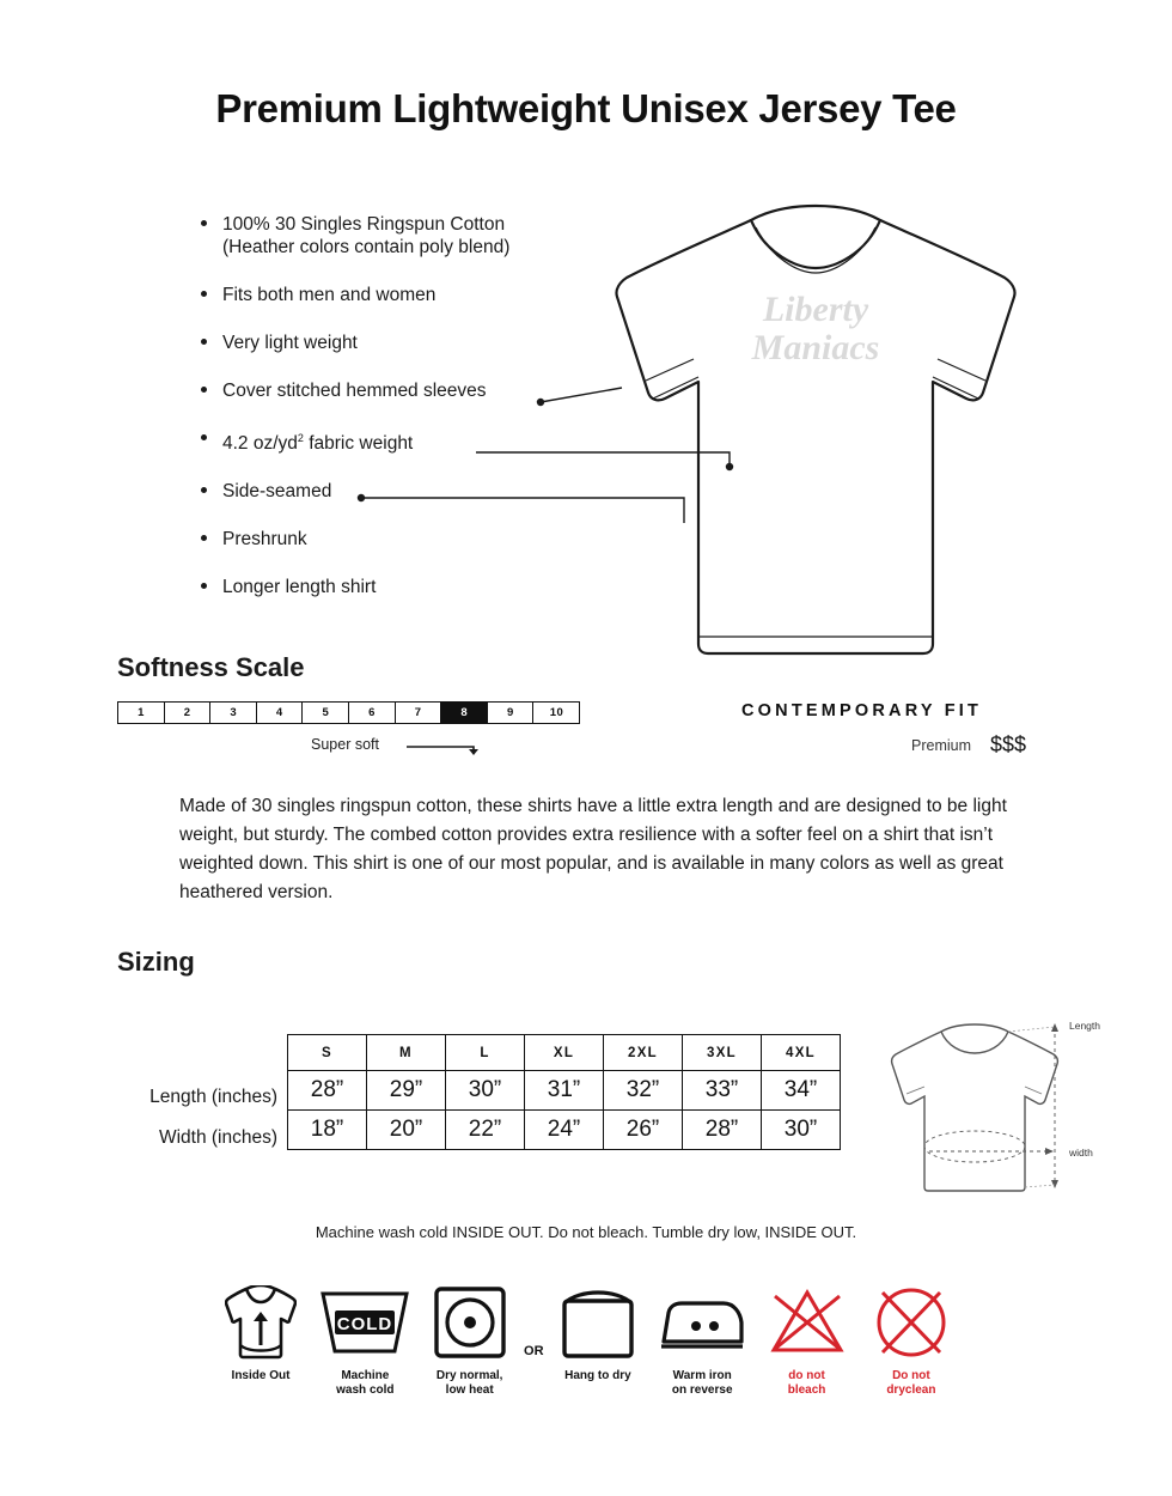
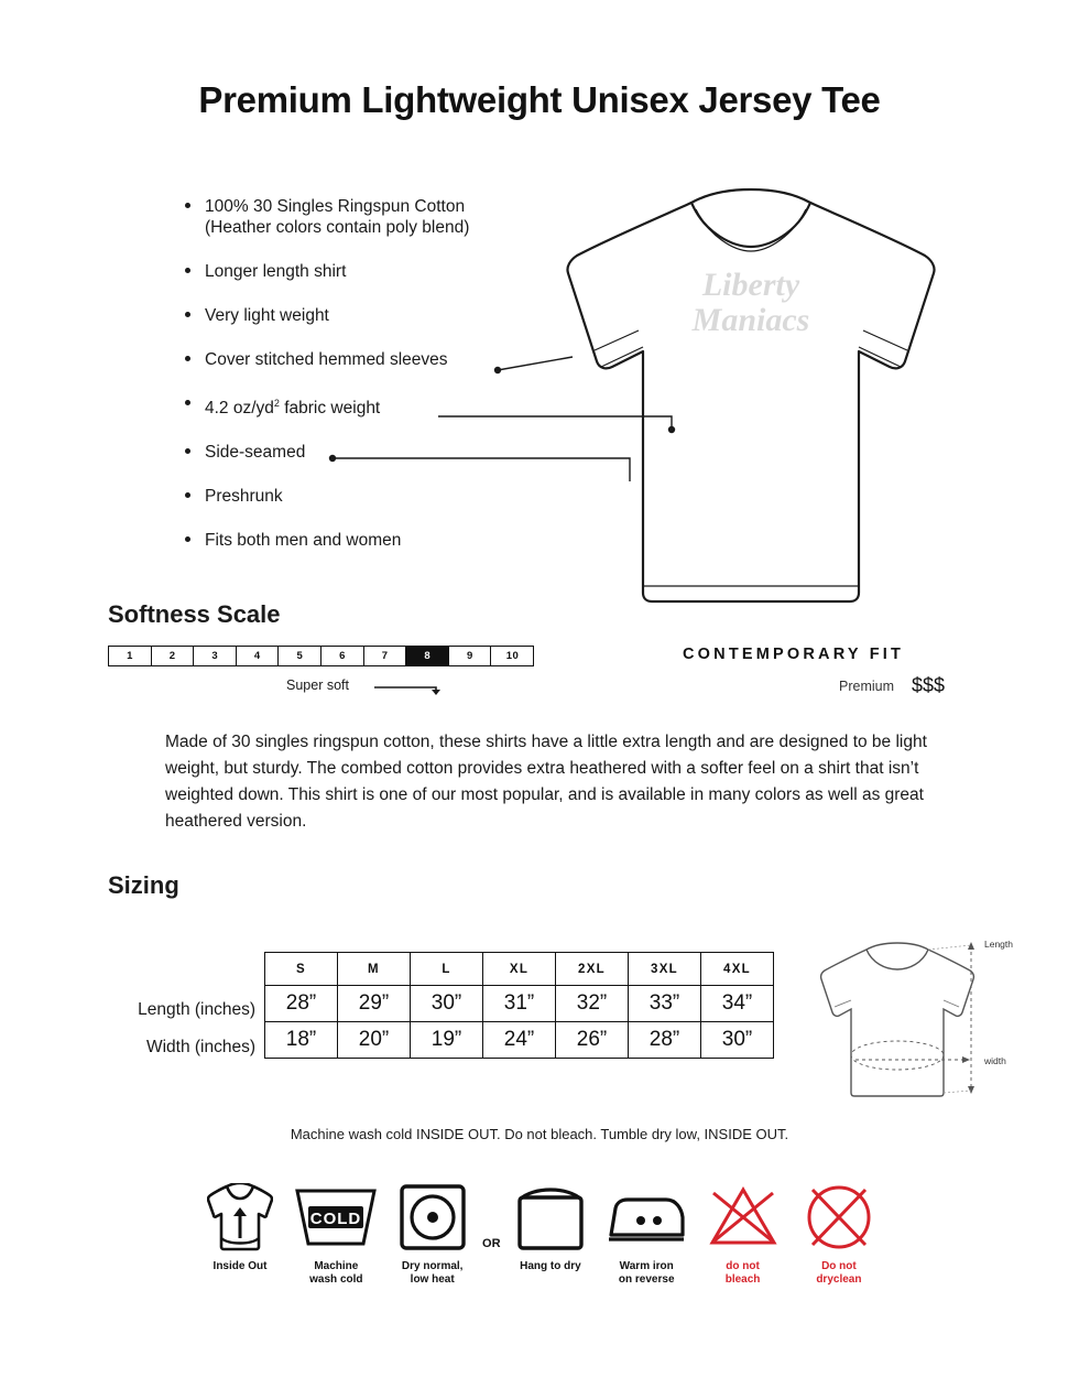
  Premium Lightweight Unisex Jersey Tee
  100% 30 Singles Ringspun Cotton
  (Heather colors contain poly blend)
- Fits both men and women
+ Longer length shirt
  Very light weight
  Cover stitched hemmed sleeves
  4.2 oz/yd2 fabric weight
  Side-seamed
  Preshrunk
- Longer length shirt
+ Fits both men and women
  Liberty
  Maniacs
  Softness Scale
  1
  2
  3
  4
  5
  6
  7
  8
  9
  10
  Super soft
  CONTEMPORARY FIT
  Premium
  $$$
- Made of 30 singles ringspun cotton, these shirts have a little extra length and are designed to be light weight, but sturdy. The combed cotton provides extra resilience with a softer feel on a shirt that isn’t weighted down. This shirt is one of our most popular, and is available in many colors as well as great heathered version.
+ Made of 30 singles ringspun cotton, these shirts have a little extra length and are designed to be light weight, but sturdy. The combed cotton provides extra heathered with a softer feel on a shirt that isn’t weighted down. This shirt is one of our most popular, and is available in many colors as well as great heathered version.
  Sizing
  Length (inches)
  Width (inches)
  S	M	L	XL	2XL	3XL	4XL
  28”	29”	30”	31”	32”	33”	34”
- 18”	20”	22”	24”	26”	28”	30”
+ 18”	20”	19”	24”	26”	28”	30”
  Length
  width
  Machine wash cold INSIDE OUT. Do not bleach. Tumble dry low, INSIDE OUT.
  Inside Out
  COLD
  Machine
  wash cold
  Dry normal,
  low heat
  OR
  Hang to dry
  Warm iron
  on reverse
  do not
  bleach
  Do not
  dryclean
